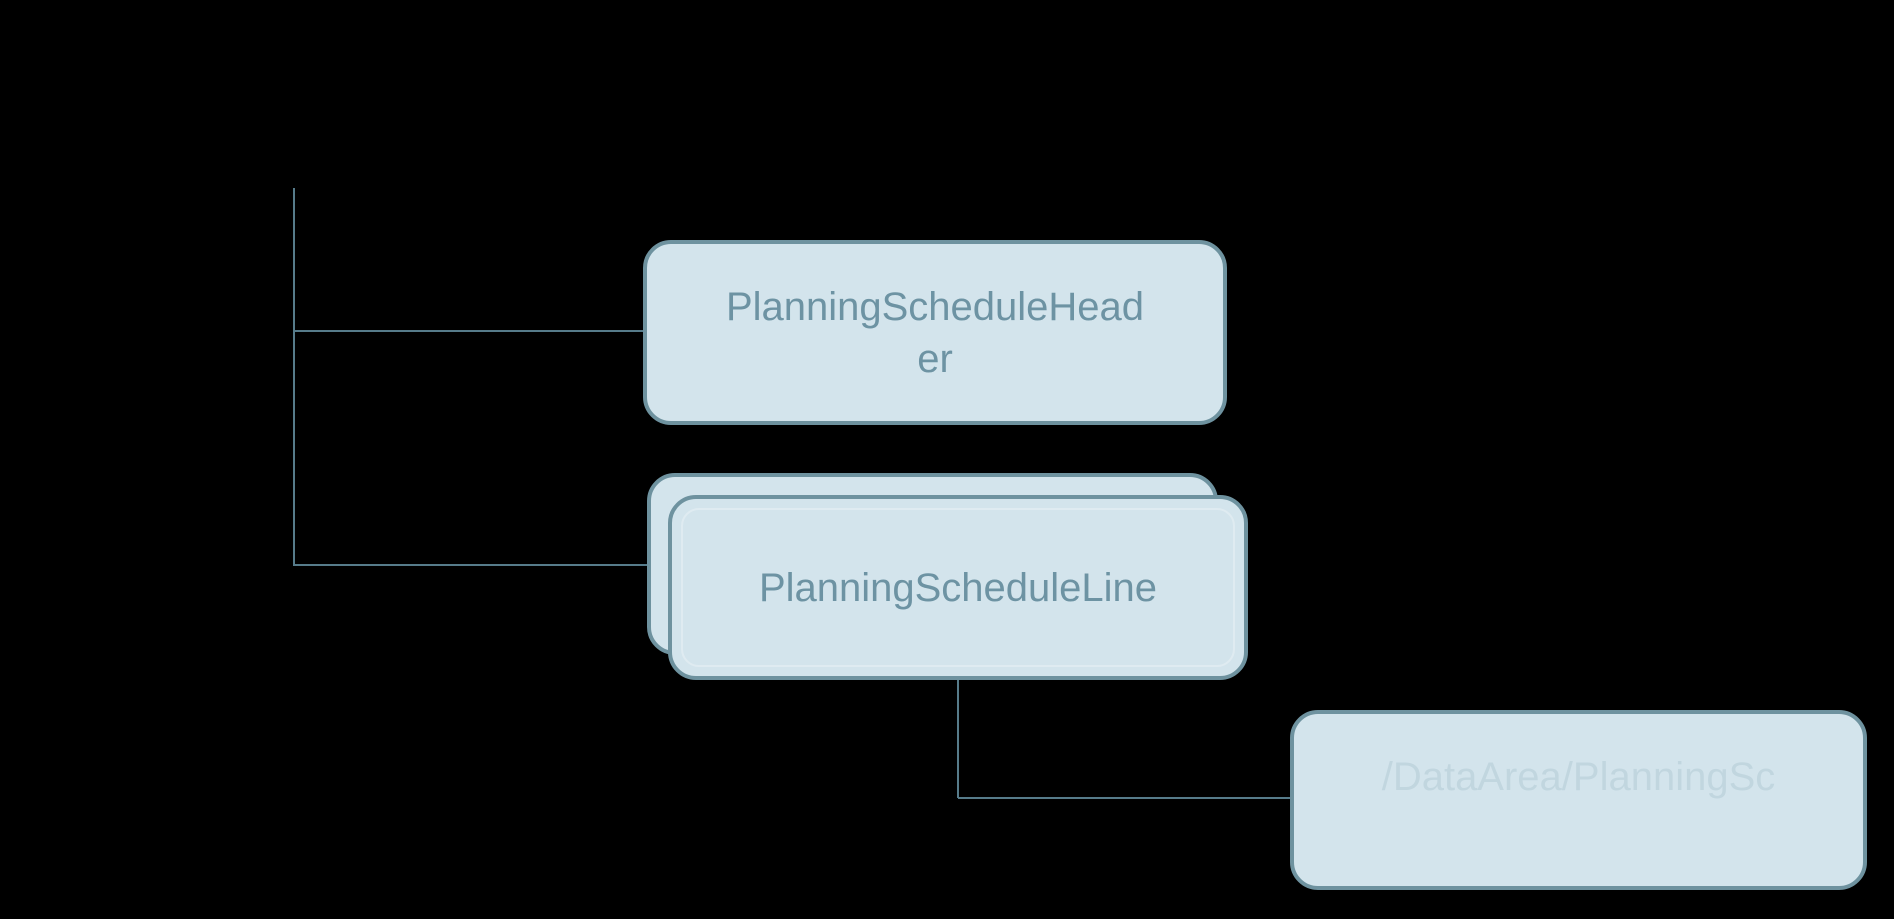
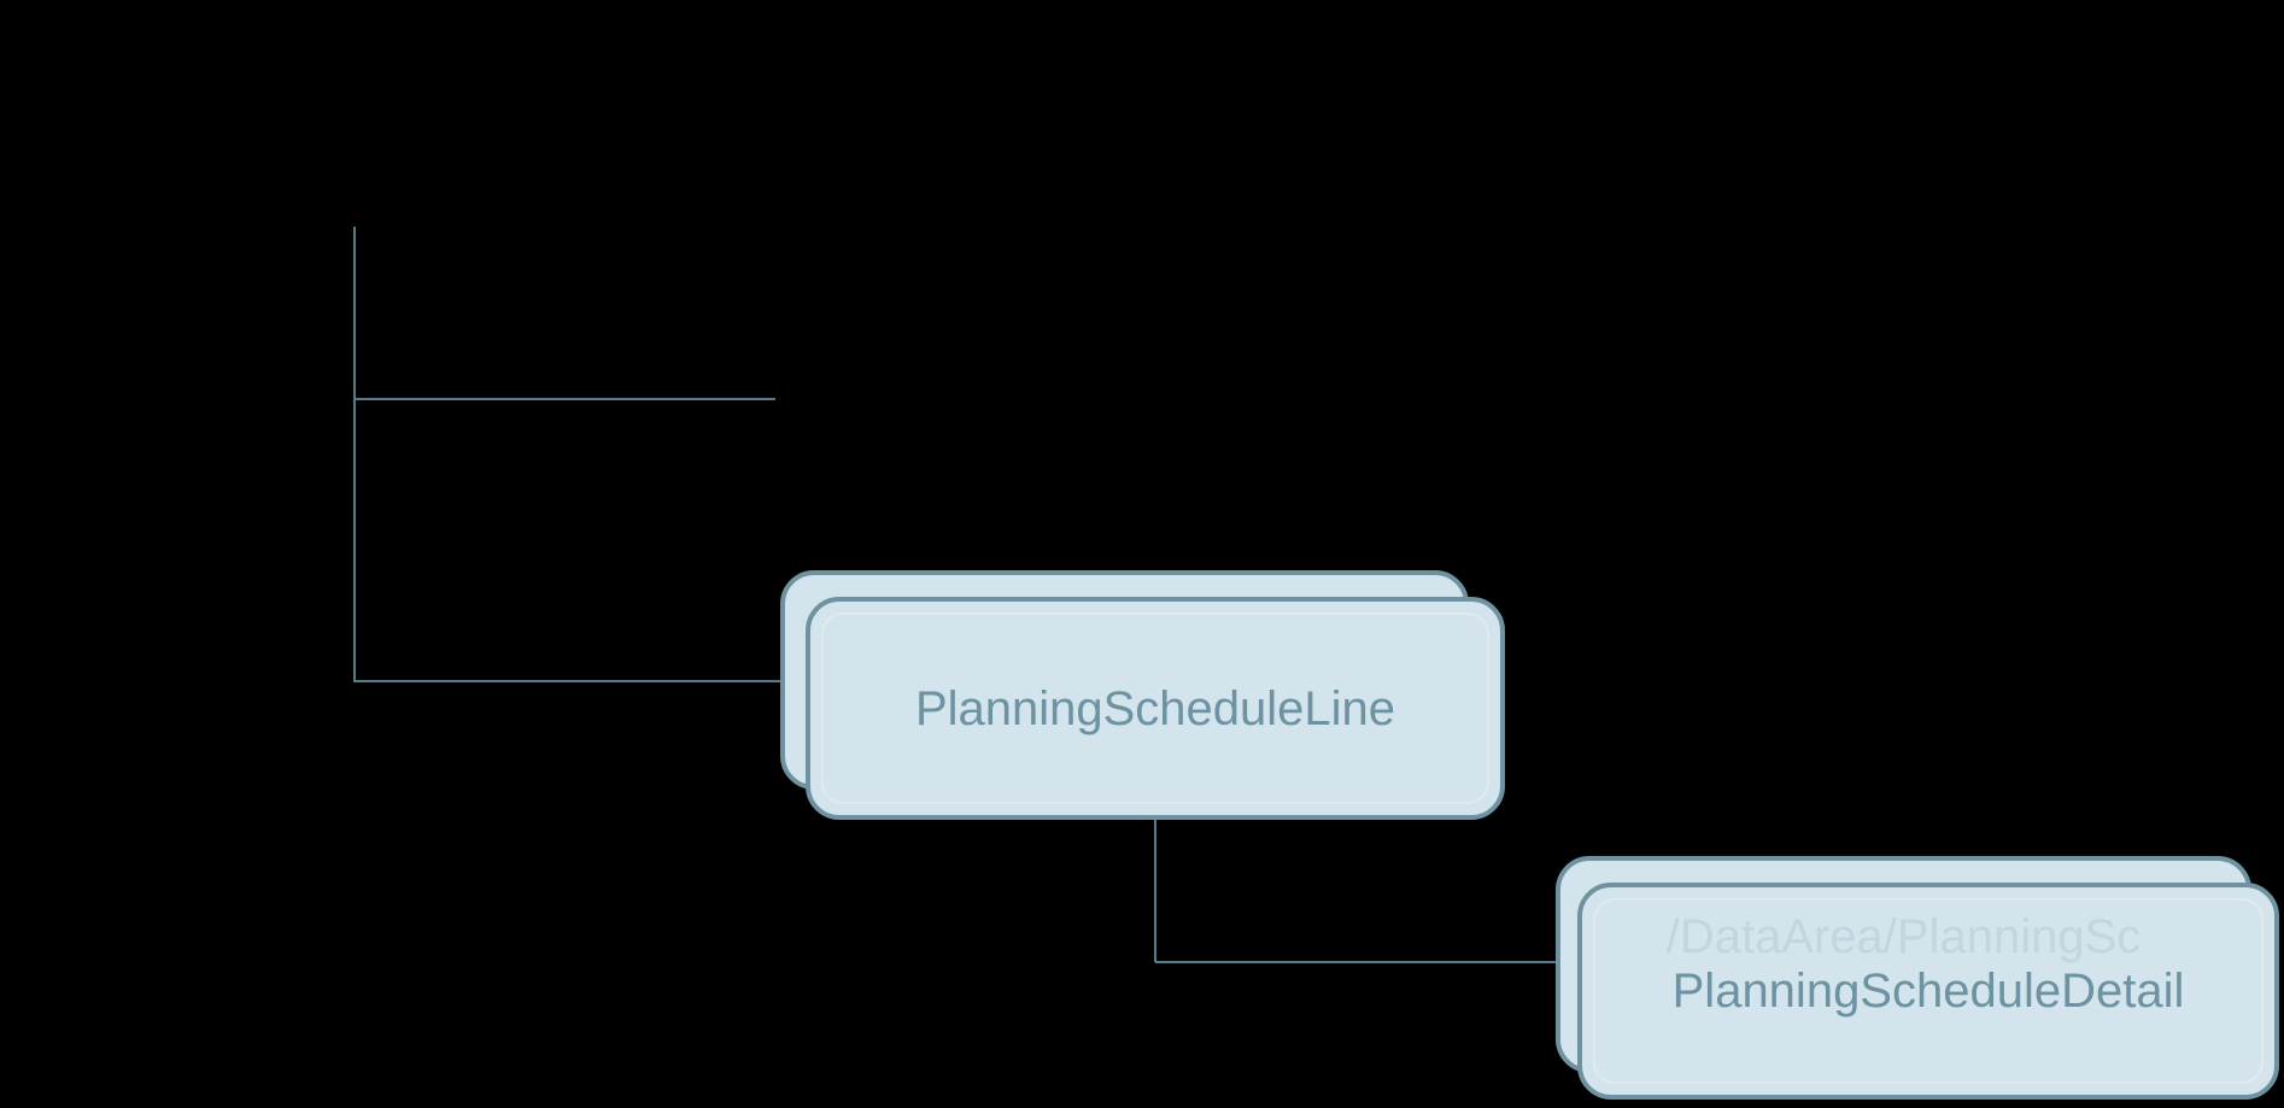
- PlanningScheduleHead
- er
  PlanningScheduleLine
+ PlanningScheduleDetail
